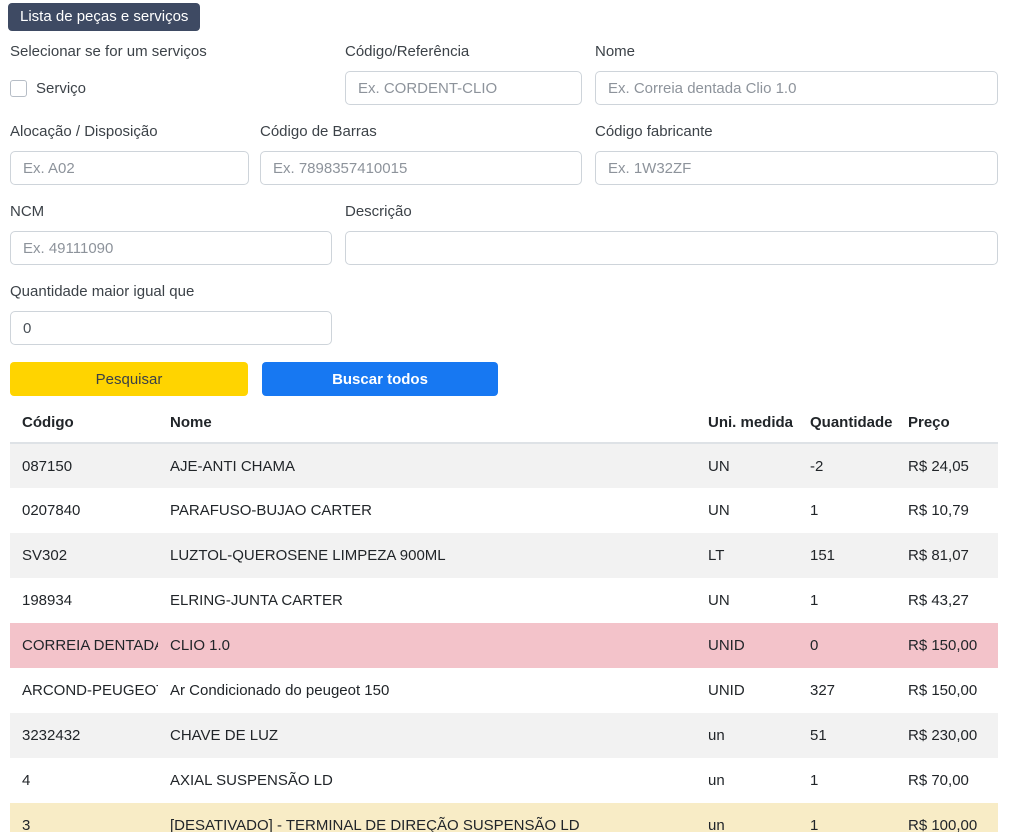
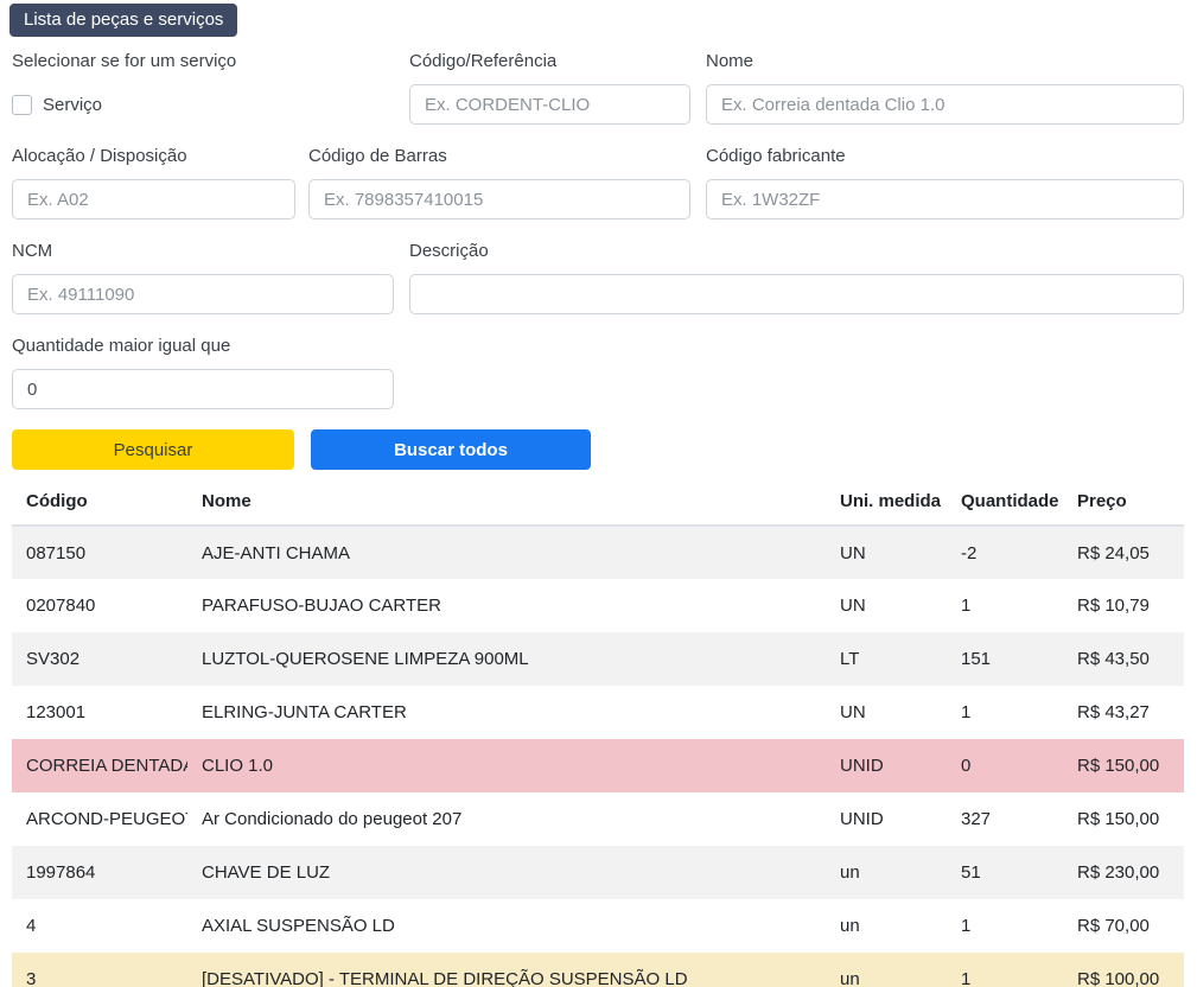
  Lista de peças e serviços
- Selecionar se for um serviços
+ Selecionar se for um serviço
  Serviço
  Código/Referência
  Ex. CORDENT-CLIO
  Nome
  Ex. Correia dentada Clio 1.0
  Alocação / Disposição
  Ex. A02
  Código de Barras
  Ex. 7898357410015
  Código fabricante
  Ex. 1W32ZF
  NCM
  Ex. 49111090
  Descrição
  Quantidade maior igual que
  0
  Pesquisar
  Buscar todos
  Código	Nome	Uni. medida	Quantidade	Preço
  087150	AJE-ANTI CHAMA	UN	-2	R$ 24,05
  0207840	PARAFUSO-BUJAO CARTER	UN	1	R$ 10,79
- SV302	LUZTOL-QUEROSENE LIMPEZA 900ML	LT	151	R$ 81,07
+ SV302	LUZTOL-QUEROSENE LIMPEZA 900ML	LT	151	R$ 43,50
- 198934	ELRING-JUNTA CARTER	UN	1	R$ 43,27
+ 123001	ELRING-JUNTA CARTER	UN	1	R$ 43,27
  CORREIA DENTAD	CLIO 1.0	UNID	0	R$ 150,00
- ARCOND-PEUGEO	Ar Condicionado do peugeot 150	UNID	327	R$ 150,00
+ ARCOND-PEUGEO	Ar Condicionado do peugeot 207	UNID	327	R$ 150,00
- 3232432	CHAVE DE LUZ	un	51	R$ 230,00
+ 1997864	CHAVE DE LUZ	un	51	R$ 230,00
  4	AXIAL SUSPENSÃO LD	un	1	R$ 70,00
  3	[DESATIVADO] - TERMINAL DE DIREÇÃO SUSPENSÃO LD	un	1	R$ 100,00
